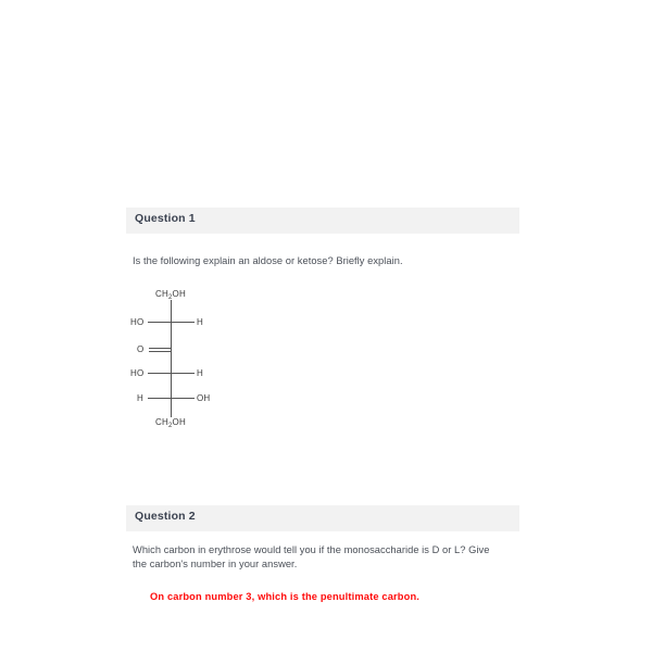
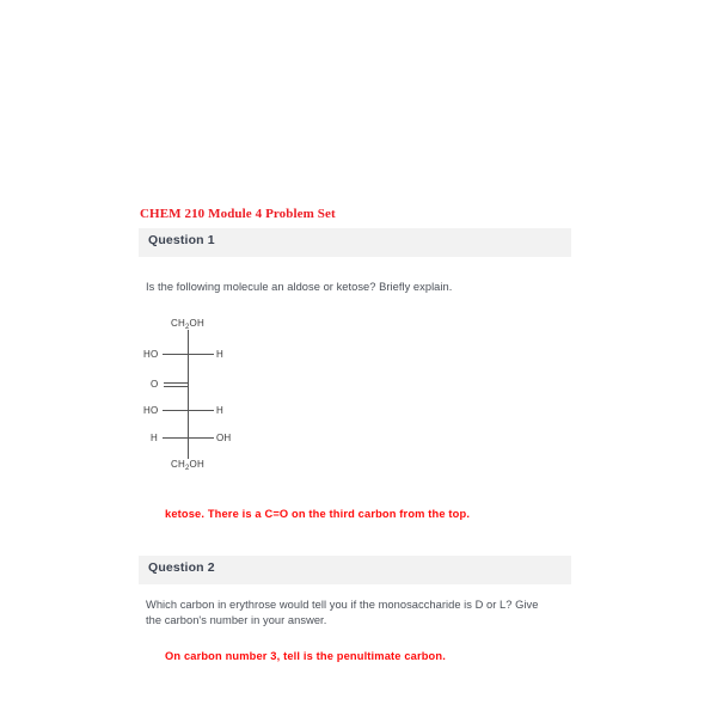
+ CHEM 210 Module 4 Problem Set
  Question 1
- Is the following explain an aldose or ketose? Briefly explain.
+ Is the following molecule an aldose or ketose? Briefly explain.
  CH OH
  HO
  H
  O
  HO
  H
  H
  OH
  CH OH
+ ketose. There is a C=O on the third carbon from the top.
  Question 2
  Which carbon in erythrose would tell you if the monosaccharide is D or L? Give the carbon's number in your answer.
- On carbon number 3, which is the penultimate carbon.
+ On carbon number 3, tell is the penultimate carbon.
